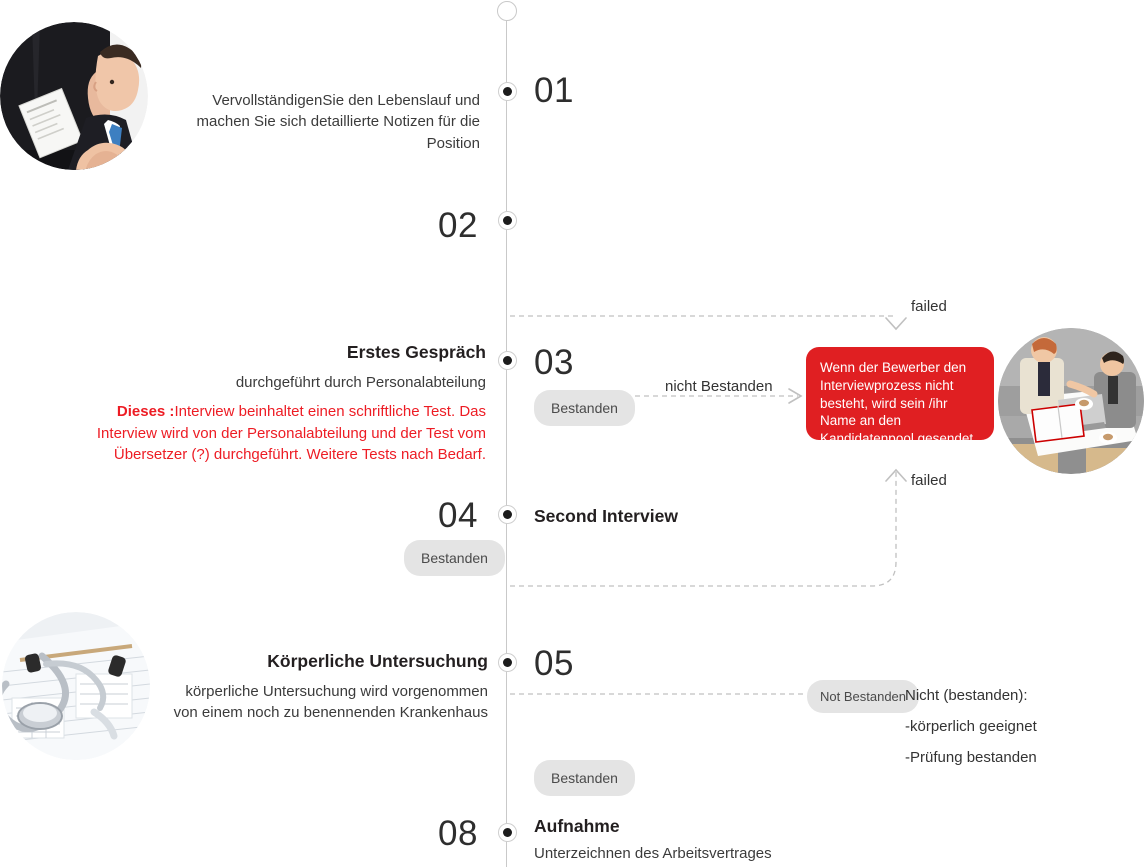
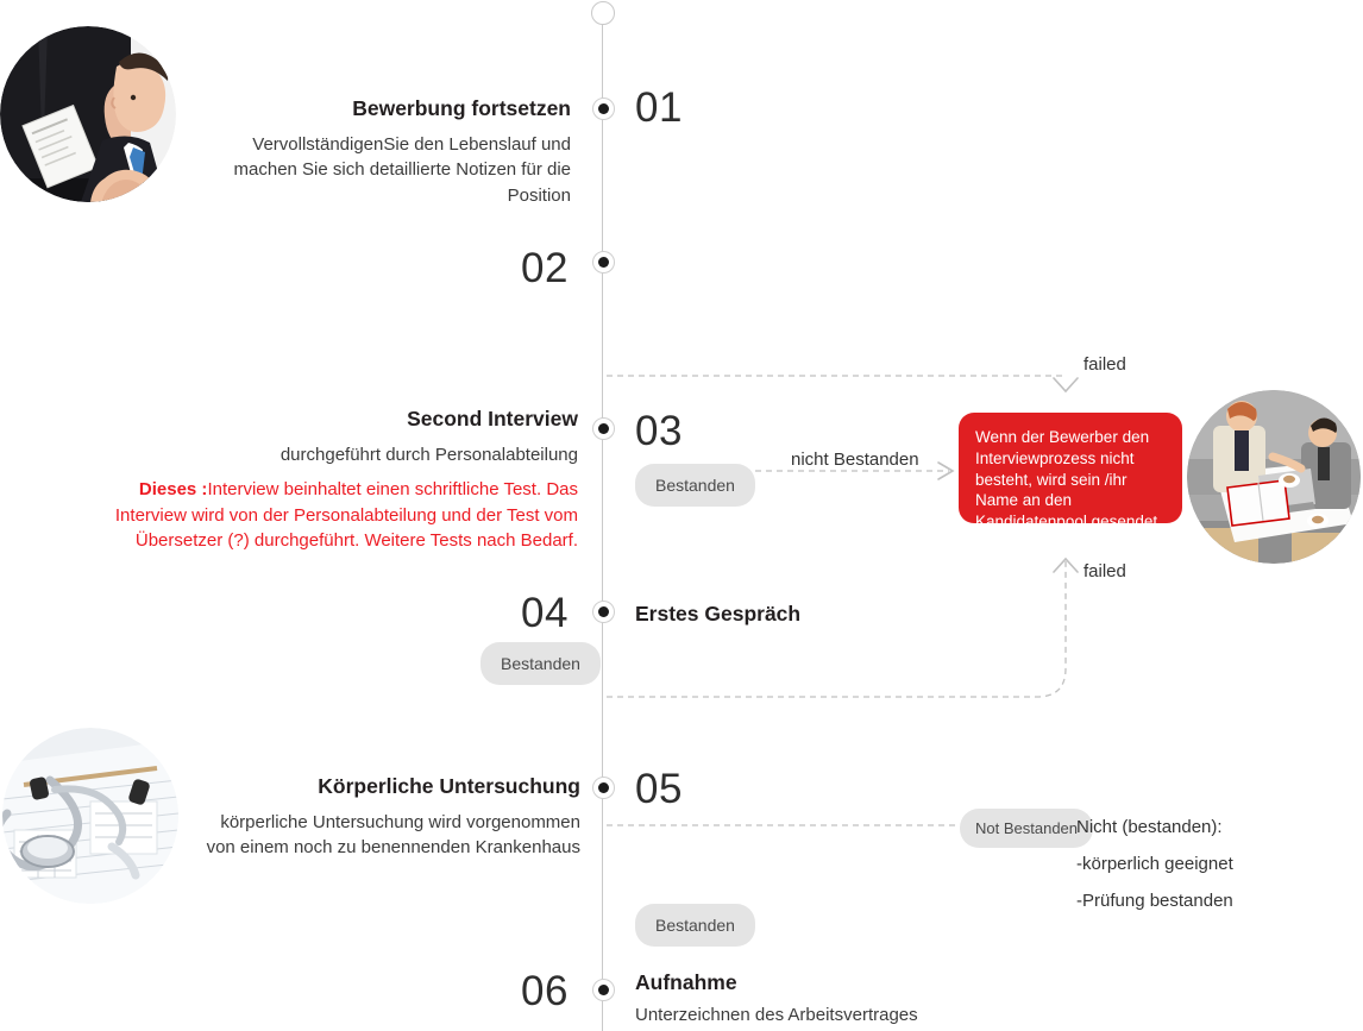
  01
+ Bewerbung fortsetzen
  VervollständigenSie den Lebenslauf und machen Sie sich detaillierte Notizen für die Position
  02
  03
- Erstes Gespräch
+ Second Interview
  durchgeführt durch Personalabteilung
  Dieses :Interview beinhaltet einen schriftliche Test. Das Interview wird von der Personalabteilung und der Test vom Übersetzer (?) durchgeführt. Weitere Tests nach Bedarf.
  Bestanden
  04
- Second Interview
+ Erstes Gespräch
  Bestanden
  05
  Körperliche Untersuchung
  körperliche Untersuchung wird vorgenommen von einem noch zu benennenden Krankenhaus
  Not Bestanden
  Bestanden
- 08
+ 06
  Aufnahme
  Unterzeichnen des Arbeitsvertrages
  failed
  nicht Bestanden
  failed
  Wenn der Bewerber den Interviewprozess nicht besteht, wird sein /ihr Name an den Kandidatenpool gesendet
  Nicht (bestanden):
  -körperlich geeignet
  -Prüfung bestanden
